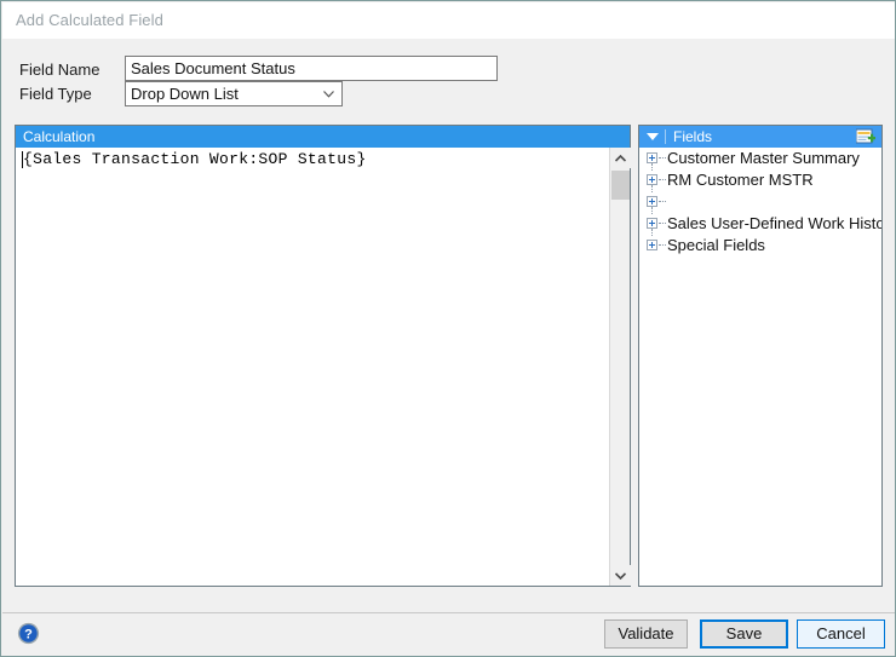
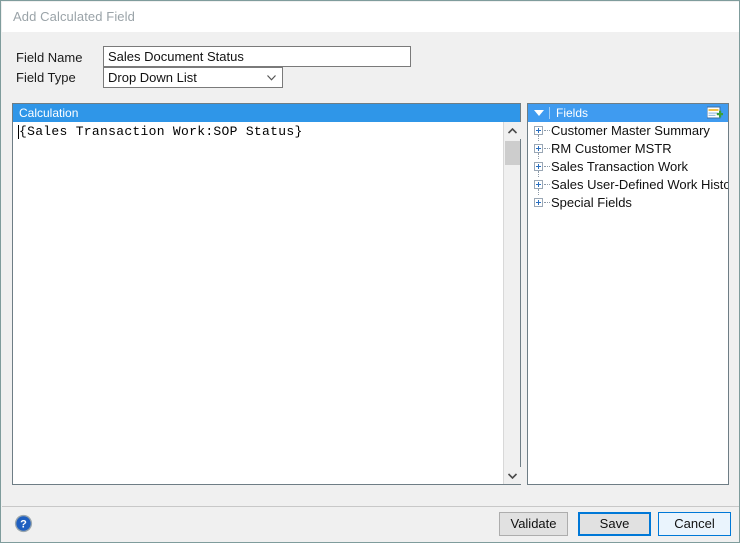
  Add Calculated Field
  Field Name
  Sales Document Status
  Field Type
  Drop Down List
  Calculation
  {Sales Transaction Work:SOP Status}
  Fields
  Customer Master Summary
  RM Customer MSTR
+ Sales Transaction Work
  Sales User-Defined Work Histo
  Special Fields
  ?
  Validate
  Save
  Cancel
